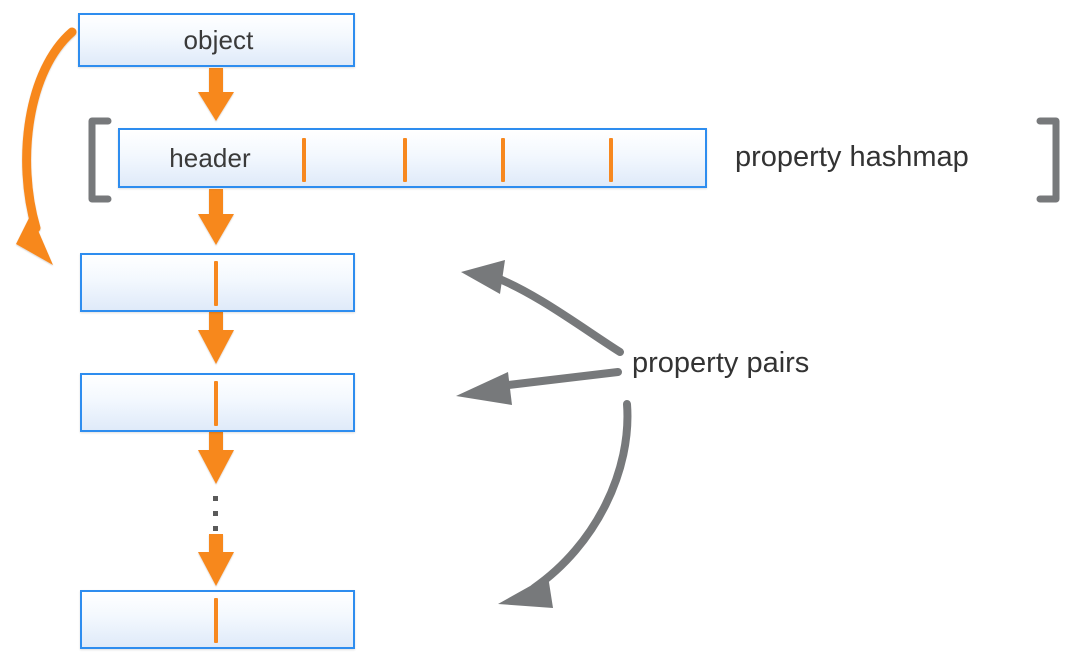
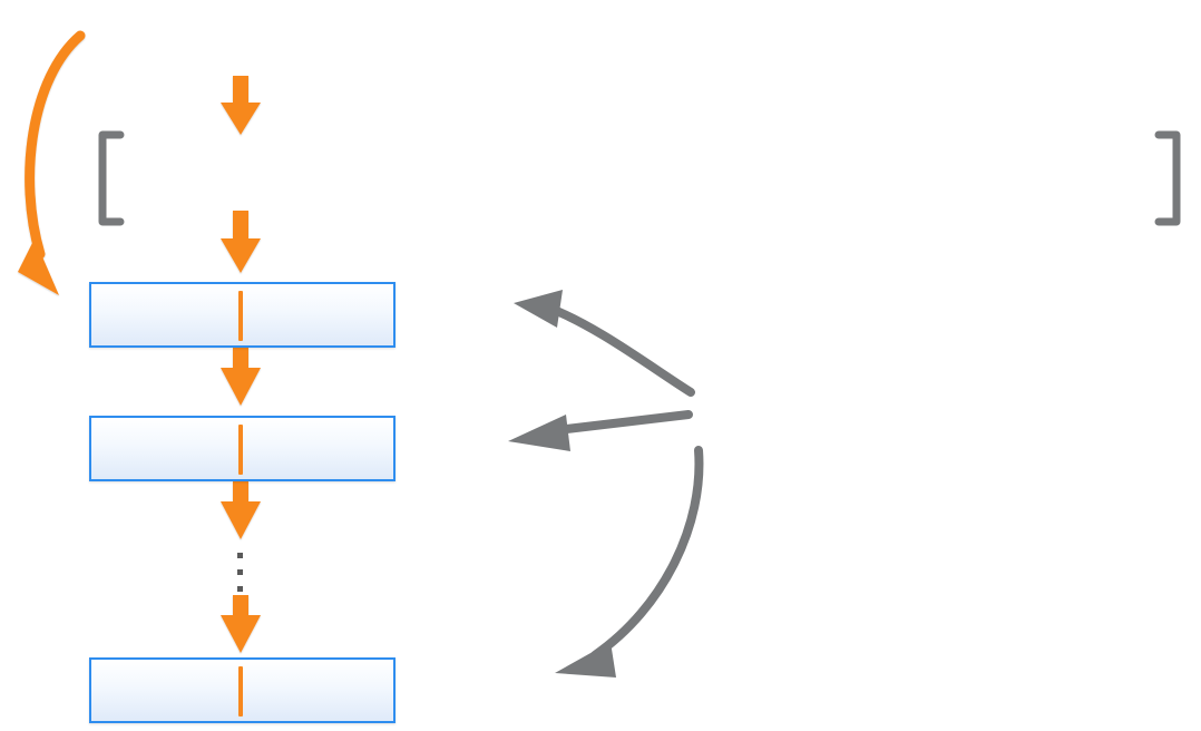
- object
- header
- property hashmap
- property pairs
